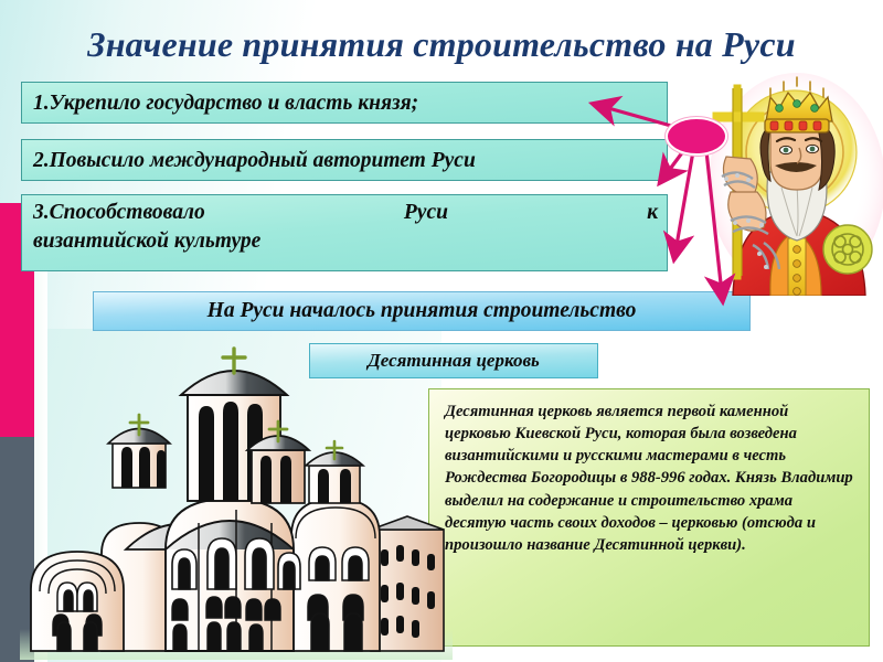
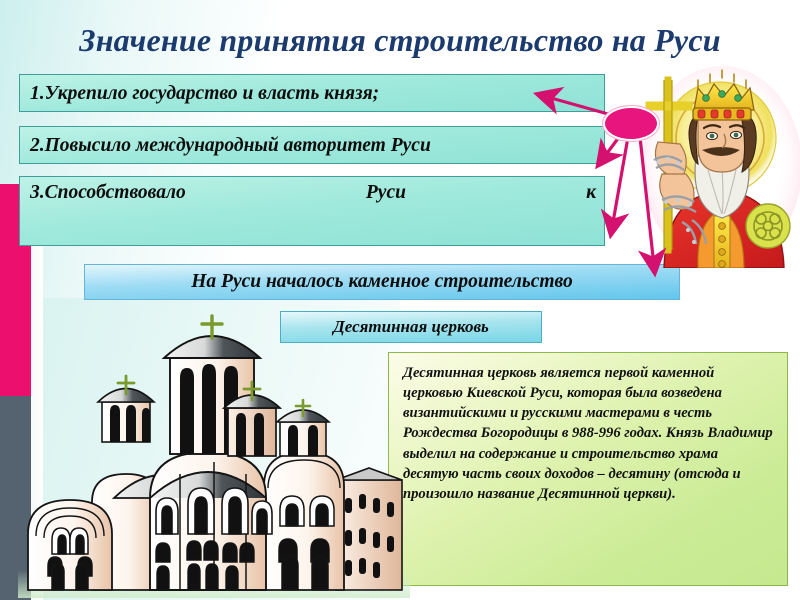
  Значение принятия строительство на Руси
  1.Укрепило государство и власть князя;
  2.Повысило международный авторитет Руси
  3.Способствовало
  Руси
  к
- византийской культуре
- На Руси началось принятия строительство
+ На Руси началось каменное строительство
  Десятинная церковь
- Десятинная церковь является первой каменной церковью Киевской Руси, которая была возведена византийскими и русскими мастерами в честь Рождества Богородицы в 988-996 годах. Князь Владимир выделил на содержание и строительство храма десятую часть своих доходов – церковью (отсюда и произошло название Десятинной церкви).
+ Десятинная церковь является первой каменной церковью Киевской Руси, которая была возведена византийскими и русскими мастерами в честь Рождества Богородицы в 988-996 годах. Князь Владимир выделил на содержание и строительство храма десятую часть своих доходов – десятину (отсюда и произошло название Десятинной церкви).
